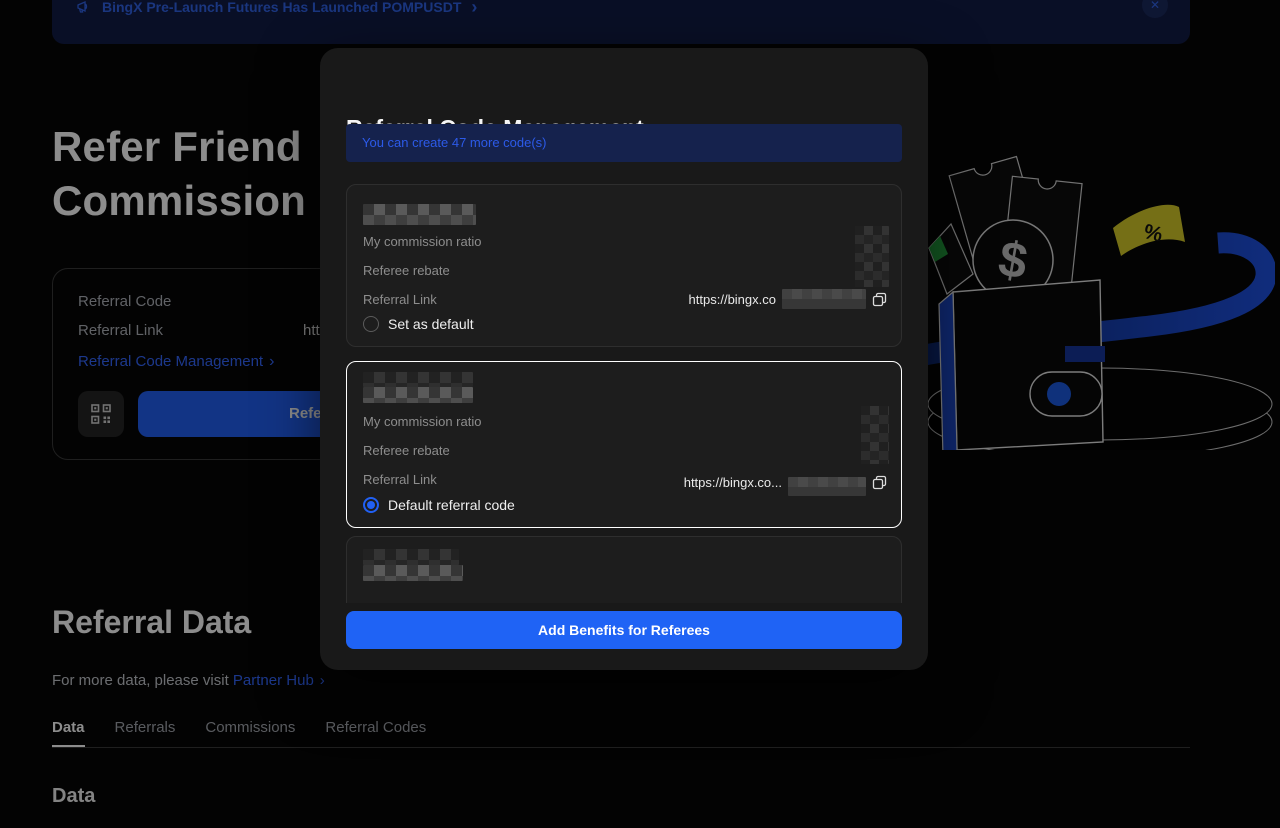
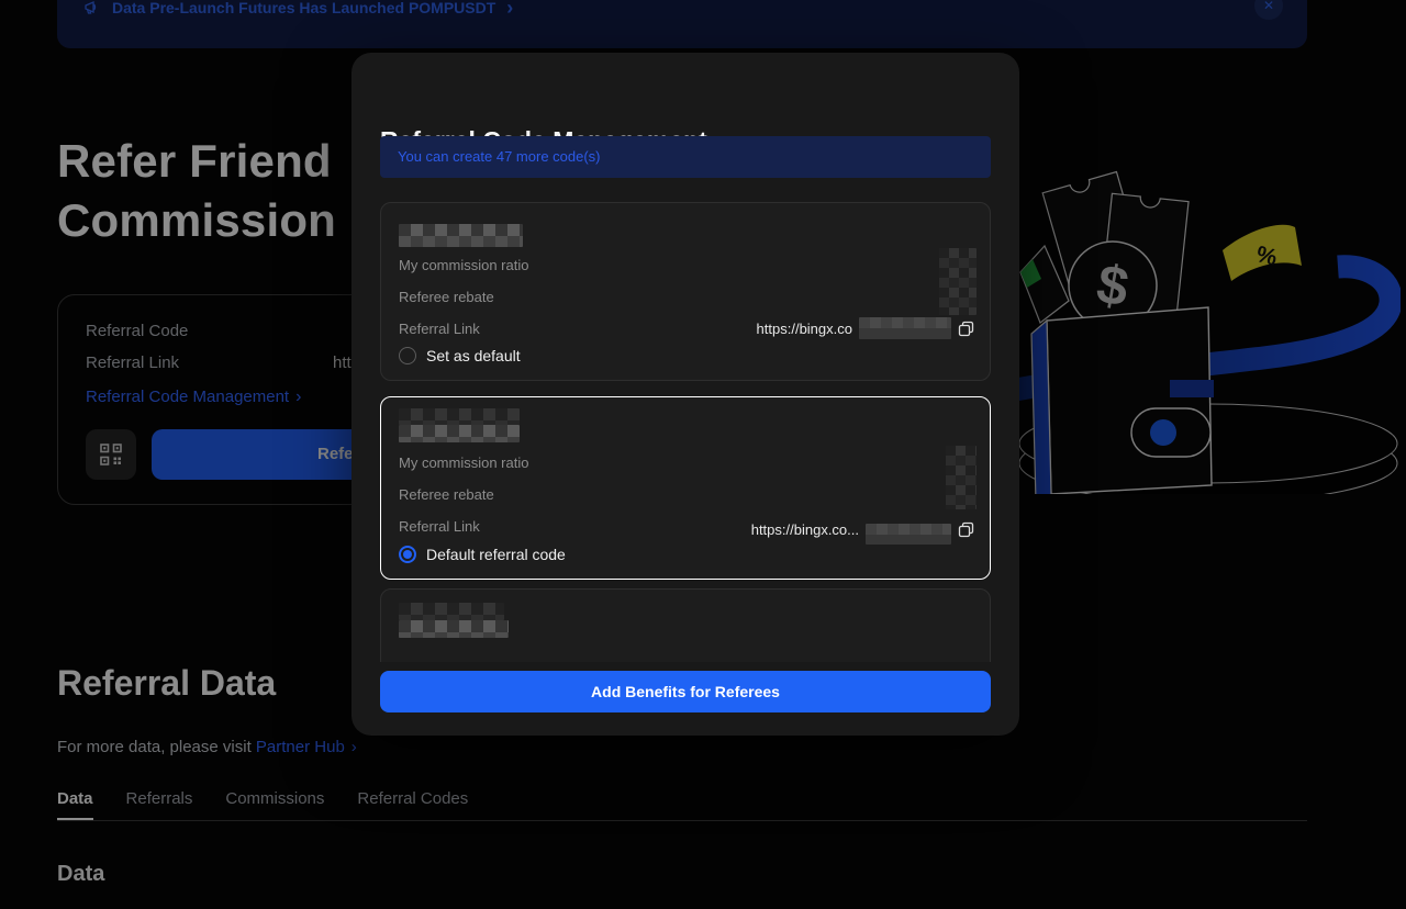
- BingX Pre-Launch Futures Has Launched POMPUSDT
+ Data Pre-Launch Futures Has Launched POMPUSDT
  ›
  ✕
  Refer Friend
  Commission
  Referral Code
  Referral Link
  Referral Code Management ›
  Refe
  Referral Data
  For more data, please visit Partner Hub ›
  Data
  Referrals
  Commissions
  Referral Codes
  Data
  You can create 47 more code(s)
  My commission ratio
  Referee rebate
  Referral Link
  https://bingx.co
  Set as default
  My commission ratio
  Referee rebate
  Referral Link
  https://bingx.co...
  Default referral code
  Add Benefits for Referees
